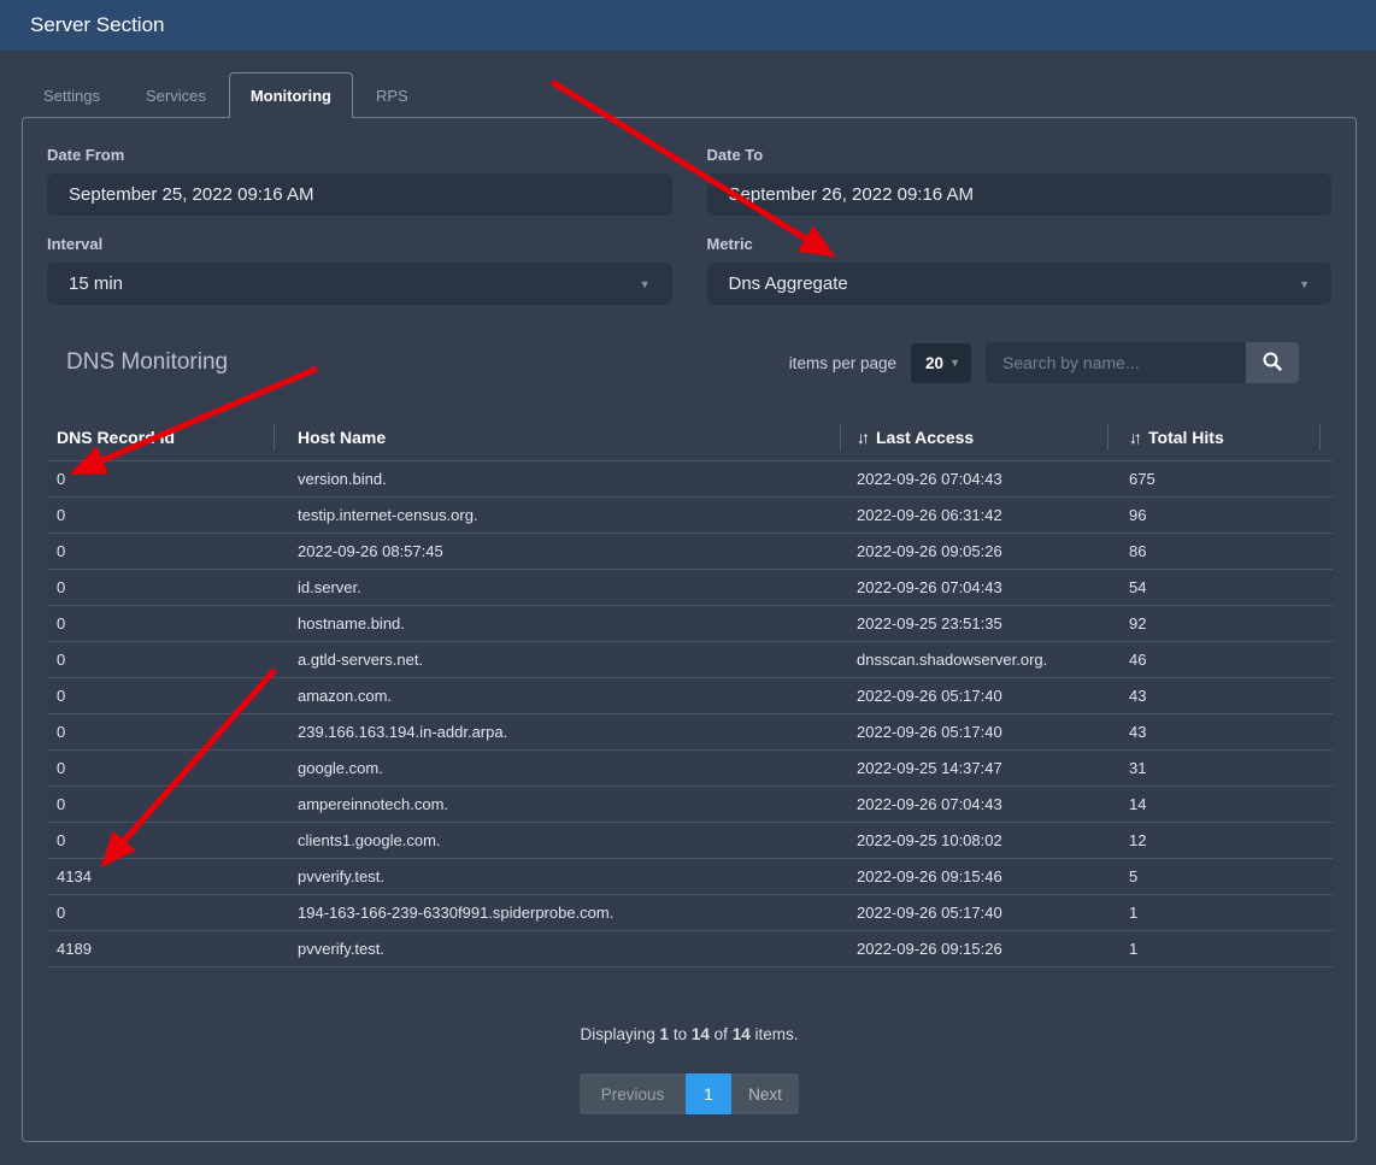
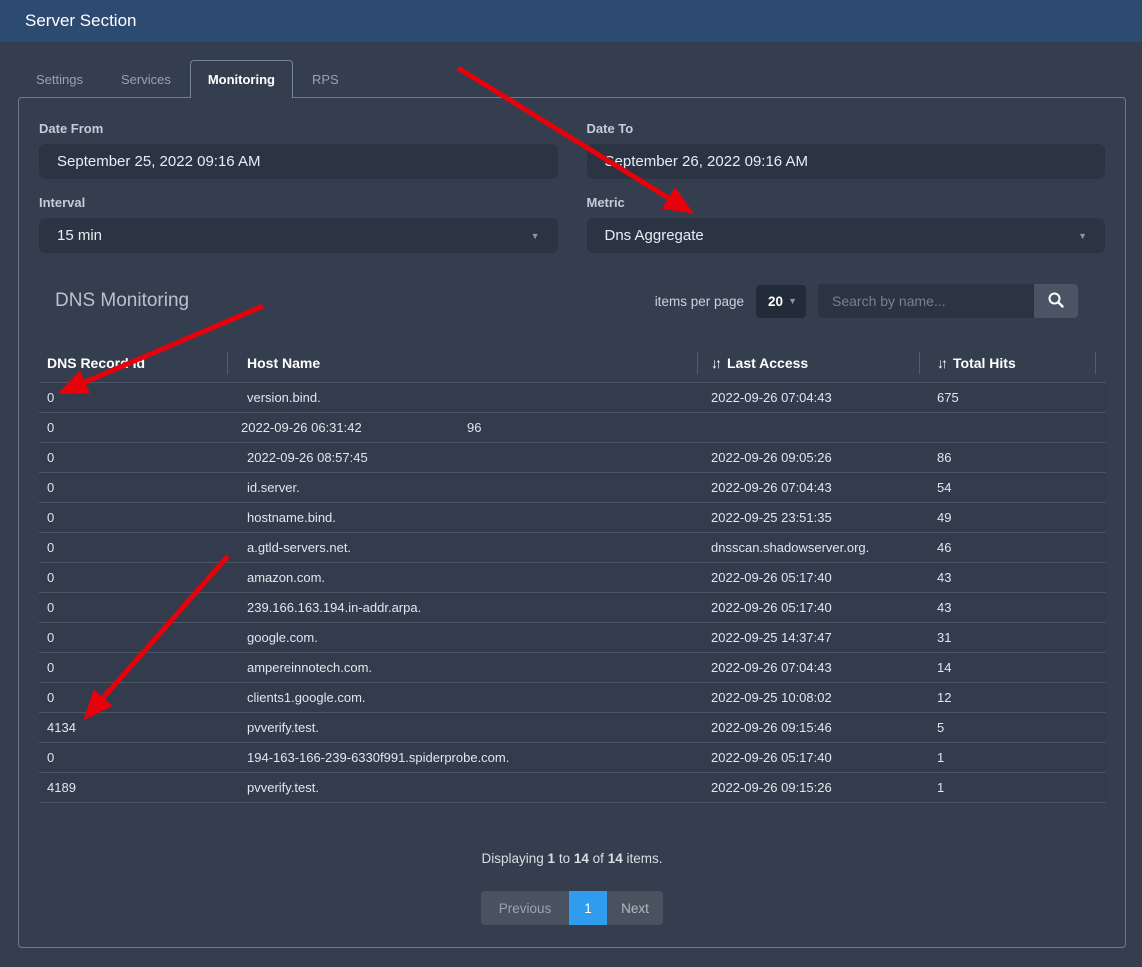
  Server Section
  Settings
  Services
  Monitoring
  RPS
  Date From
  September 25, 2022 09:16 AM
  Date To
  eptember 26, 2022 09:16 AM
  Interval
  15 min
  ▼
  Metric
  Dns Aggregate
  ▼
  DNS Monitoring
  items per page
  20
  ▼
  Search by name...
  DNS Record
  Host Name
  ↓↑
  Last Access
  ↓↑
  Total Hits
  0
  version.bind.
  2022-09-26 07:04:43
  675
  0
- testip.internet-census.org.
  2022-09-26 06:31:42
  96
  0
  2022-09-26 08:57:45
  2022-09-26 09:05:26
  86
  0
  id.server.
  2022-09-26 07:04:43
  54
  0
  hostname.bind.
  2022-09-25 23:51:35
- 92
+ 49
  0
  a.gtld-servers.net.
  dnsscan.shadowserver.org.
  46
  0
  amazon.com.
  2022-09-26 05:17:40
  43
  0
  239.166.163.194.in-addr.arpa.
  2022-09-26 05:17:40
  43
  0
  google.com.
  2022-09-25 14:37:47
  31
  0
  ampereinnotech.com.
  2022-09-26 07:04:43
  14
  0
  clients1.google.com.
  2022-09-25 10:08:02
  12
  4134
  pvverify.test.
  2022-09-26 09:15:46
  5
  0
  194-163-166-239-6330f991.spiderprobe.com.
  2022-09-26 05:17:40
  1
  4189
  pvverify.test.
  2022-09-26 09:15:26
  1
  Displaying 1 to 14 of 14 items.
  Previous
  1
  Next
